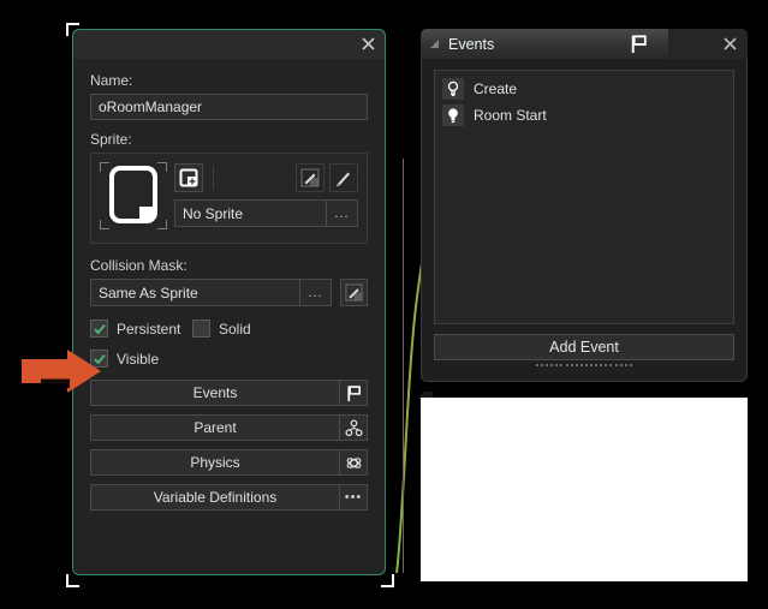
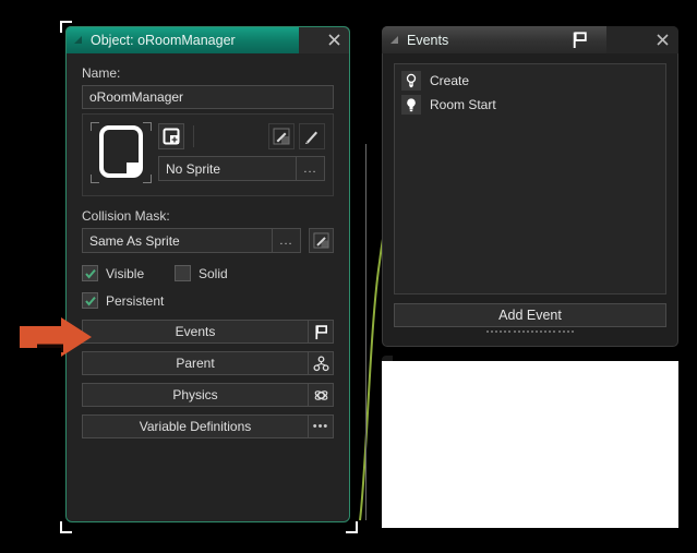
+ Object: oRoomManager
  Name:
  oRoomManager
- Sprite:
  No Sprite
  ...
  Collision Mask:
  Same As Sprite
  ...
- Persistent
+ Visible
  Solid
- Visible
+ Persistent
  Events
  Parent
  Physics
  Variable Definitions
  •••
  Events
  Create
  Room Start
  Add Event
